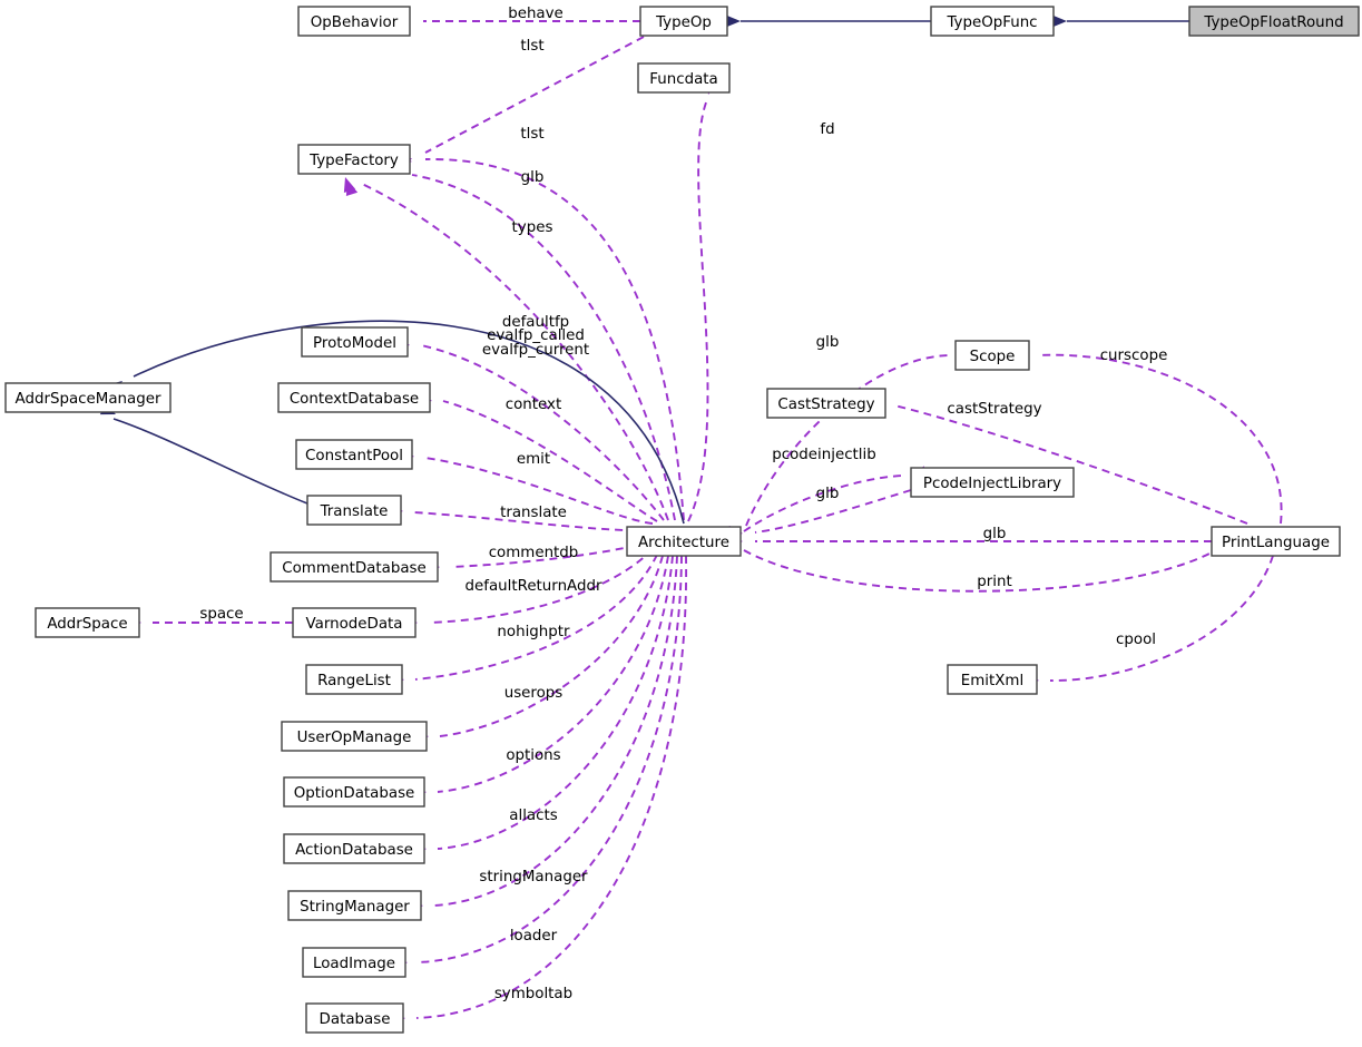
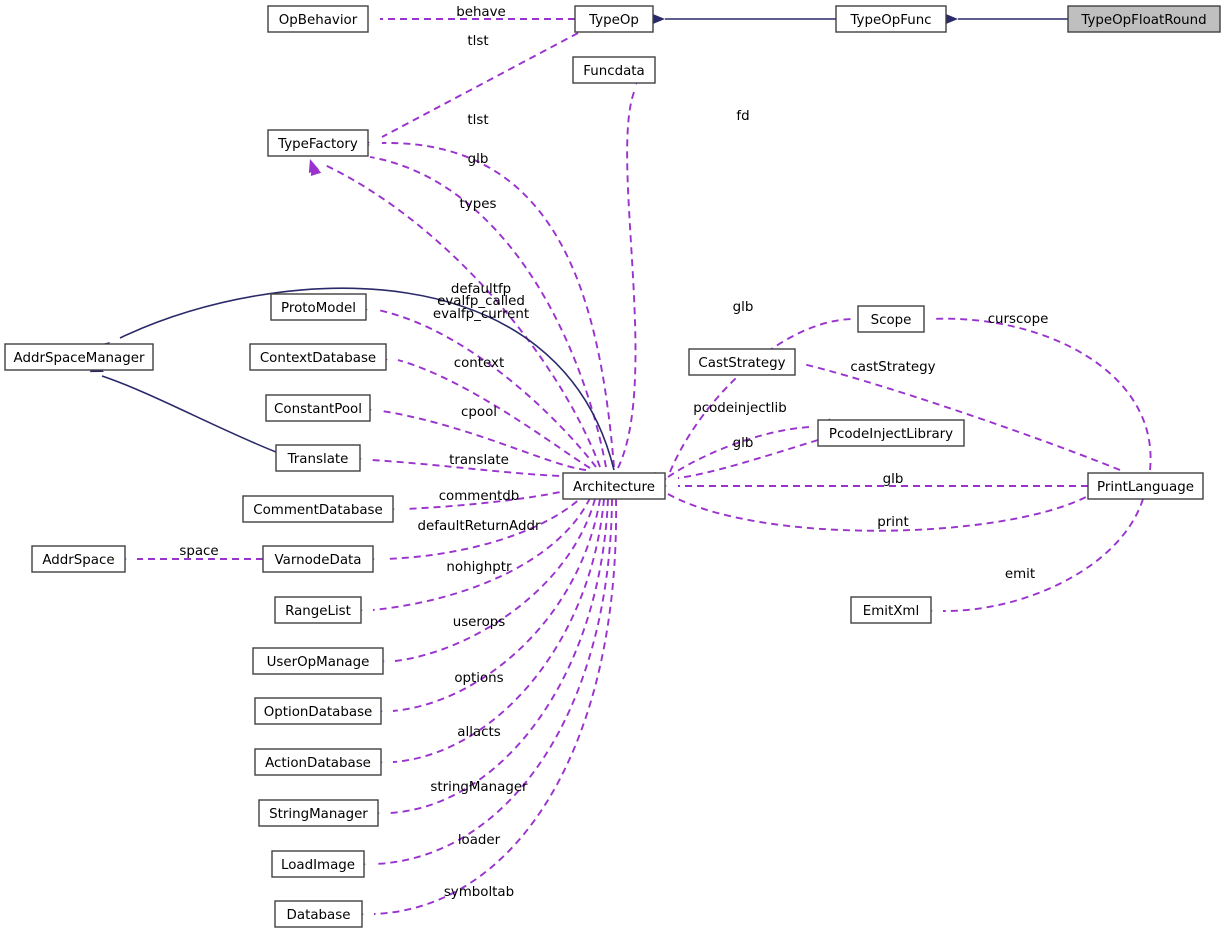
  behave
  tlst
  fd
  tlst
  glb
  types
  defaultfp
  evalfp_called
  evalfp_current
  context
- emit
+ cpool
  translate
  commentdb
  defaultReturnAddr
  space
  nohighptr
  userops
  options
  allacts
  stringManager
  loader
  symboltab
  glb
  curscope
  castStrategy
  pcodeinjectlib
  glb
  glb
  print
- cpool
+ emit
  OpBehavior
  TypeOp
  TypeOpFunc
  TypeOpFloatRound
  Funcdata
  TypeFactory
  ProtoModel
  Scope
  AddrSpaceManager
  ContextDatabase
  CastStrategy
  ConstantPool
  PcodeInjectLibrary
  Translate
  Architecture
  PrintLanguage
  CommentDatabase
  AddrSpace
  VarnodeData
  EmitXml
  RangeList
  UserOpManage
  OptionDatabase
  ActionDatabase
  StringManager
  LoadImage
  Database
